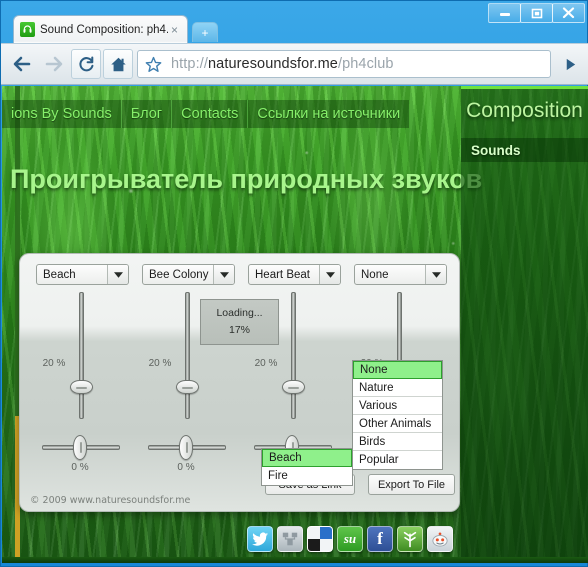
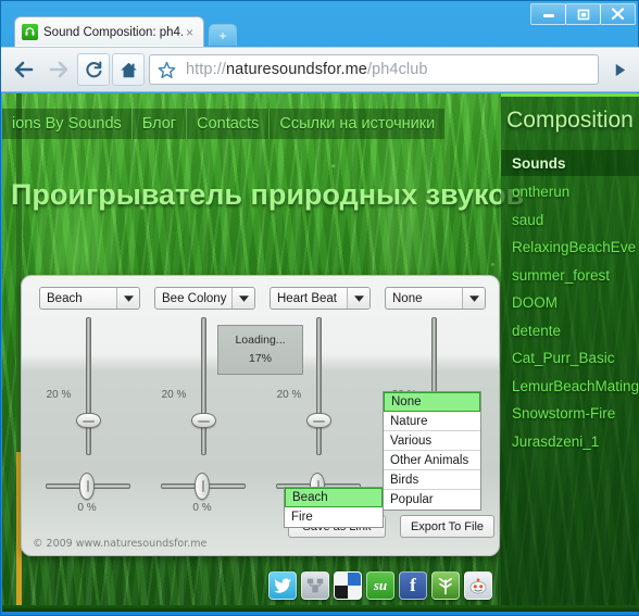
  Sound Composition: ph4.
  ×
  +
  http://naturesoundsfor.me/ph4club
  ions By Sounds
  Блог
  Contacts
  Ссылки на источники
  Проигрыватель природных звуко
  Beach
  20 %
  0 %
  Bee Colony
  20 %
  0 %
  Heart Beat
  20 %
  None
  Loading...
  17%
  Export To File
  © 2009 www.naturesoundsfor.me
  Beach
  Fire
  None
  Nature
  Various
  Other Animals
  Birds
  Popular
  Composition
  Sounds
+ ontherun
+ saud
+ RelaxingBeachEve
+ summer_forest
+ DOOM
+ detente
+ Cat_Purr_Basic
+ LemurBeachMating
+ Snowstorm-Fire
+ Jurasdzeni_1
  su
  f
